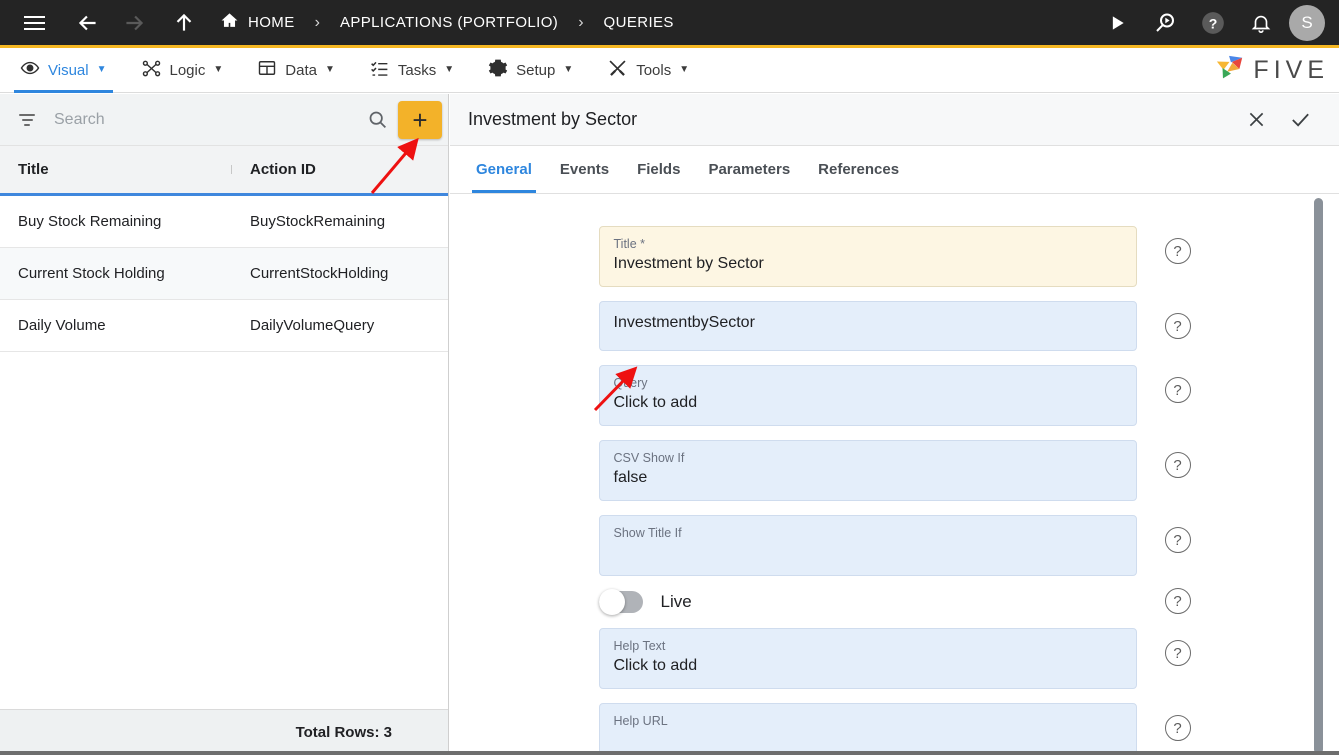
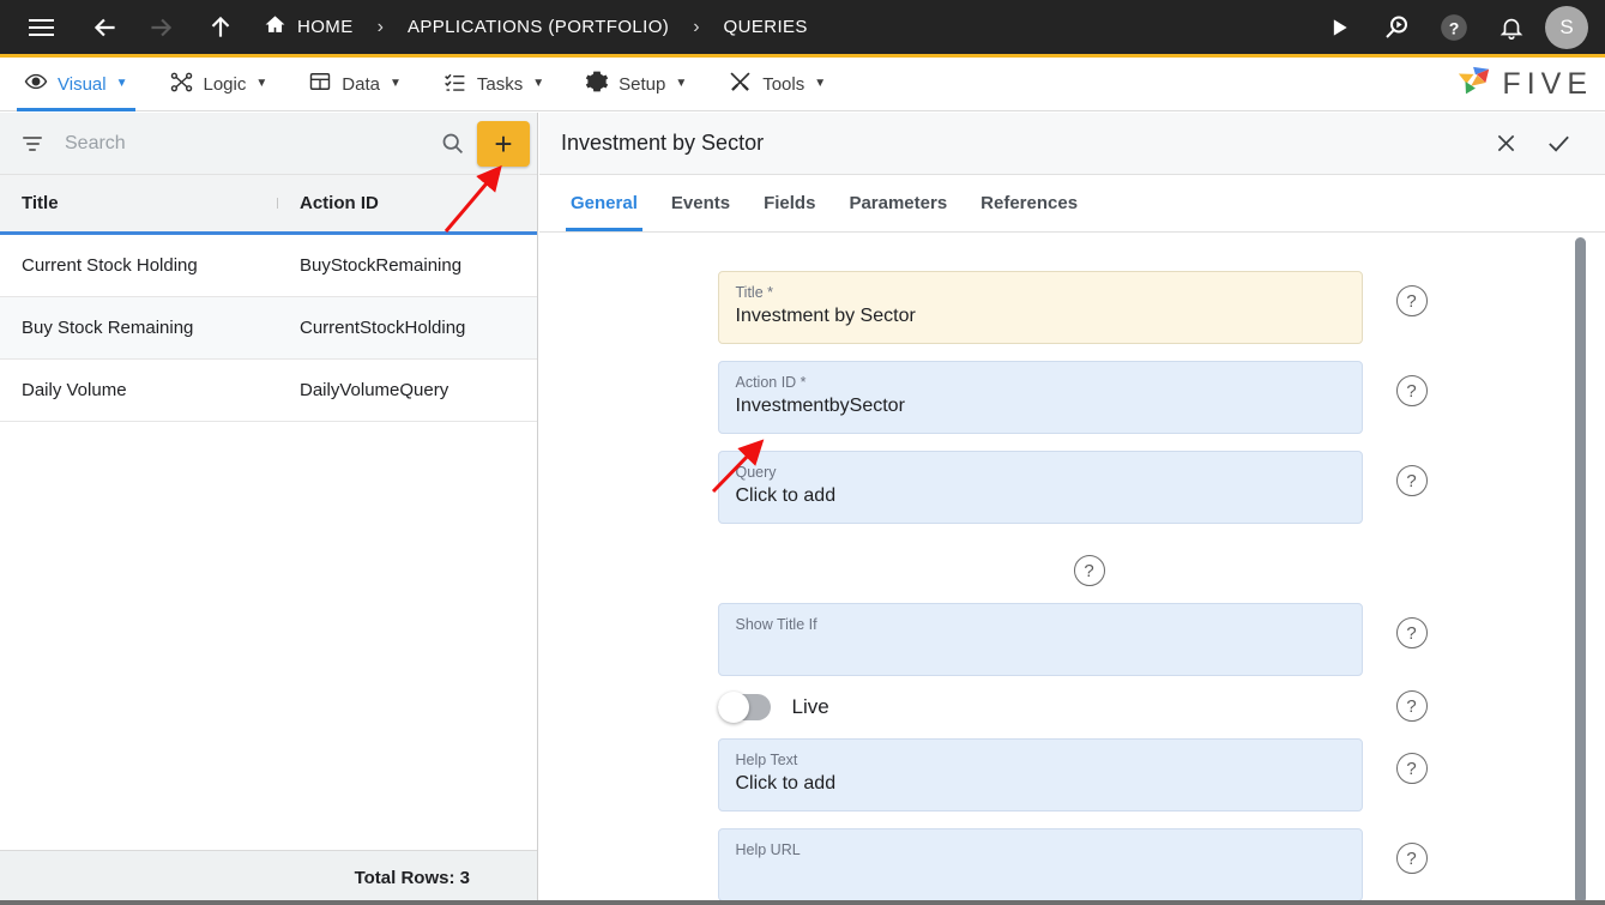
  HOME
  ›
  APPLICATIONS (PORTFOLIO)
  ›
  QUERIES
  ?
  S
  Visual
  ▼
  Logic
  ▼
  Data
  ▼
  Tasks
  ▼
  Setup
  ▼
  Tools
  ▼
  FIVE
  Search
  +
  Title
  Action ID
- Buy Stock Remaining
+ Current Stock Holding
  BuyStockRemaining
- Current Stock Holding
+ Buy Stock Remaining
  CurrentStockHolding
  Daily Volume
  DailyVolumeQuery
  Total Rows: 3
  Investment by Sector
  General
  Events
  Fields
  Parameters
  References
  Title *
  Investment by Sector
  ?
+ Action ID *
  InvestmentbySector
  ?
  Query
  Click to add
  ?
- CSV Show If
- false
  ?
  Show Title If
  ?
  Live
  ?
  Help Text
  Click to add
  ?
  Help URL
  ?
